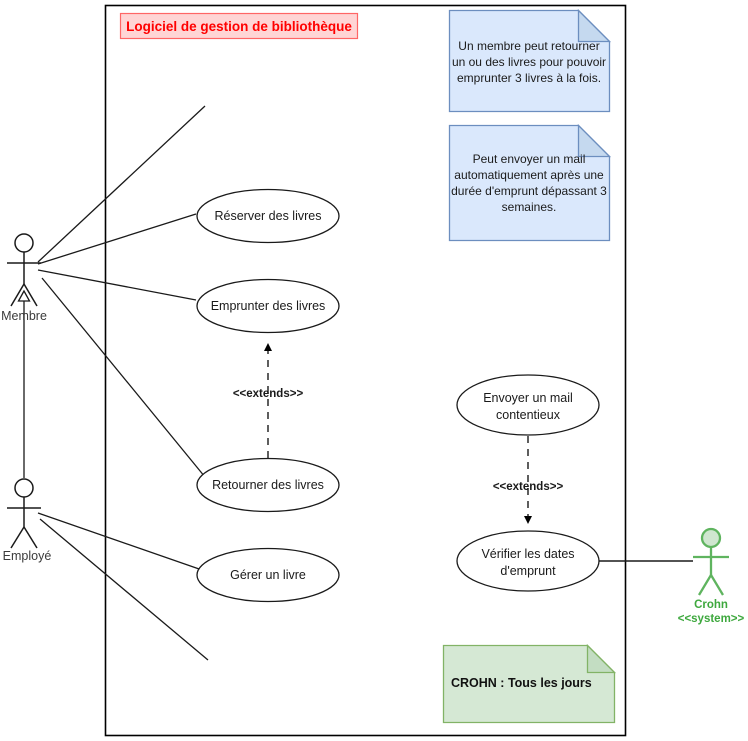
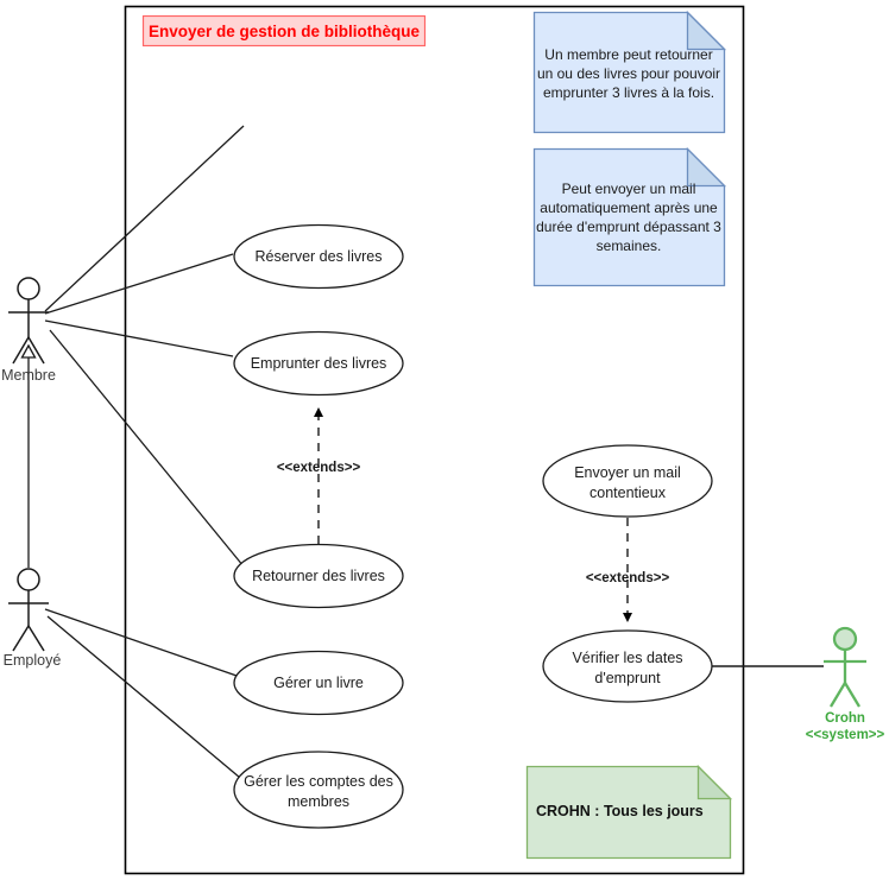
- Logiciel de gestion de bibliothèque
+ Envoyer de gestion de bibliothèque
  Membre
  Employé
  Crohn
  <<system>>
  Réserver des livres
  Emprunter des livres
  Retourner des livres
  Gérer un livre
+ Gérer les comptes des
+ membres
  Envoyer un mail
  contentieux
  Vérifier les dates
  d'emprunt
  <<extends>>
  <<extends>>
  Un membre peut retourner
  un ou des livres pour pouvoir
  emprunter 3 livres à la fois.
  Peut envoyer un mail
  automatiquement après une
  durée d'emprunt dépassant 3
  semaines.
  CROHN : Tous les jours
